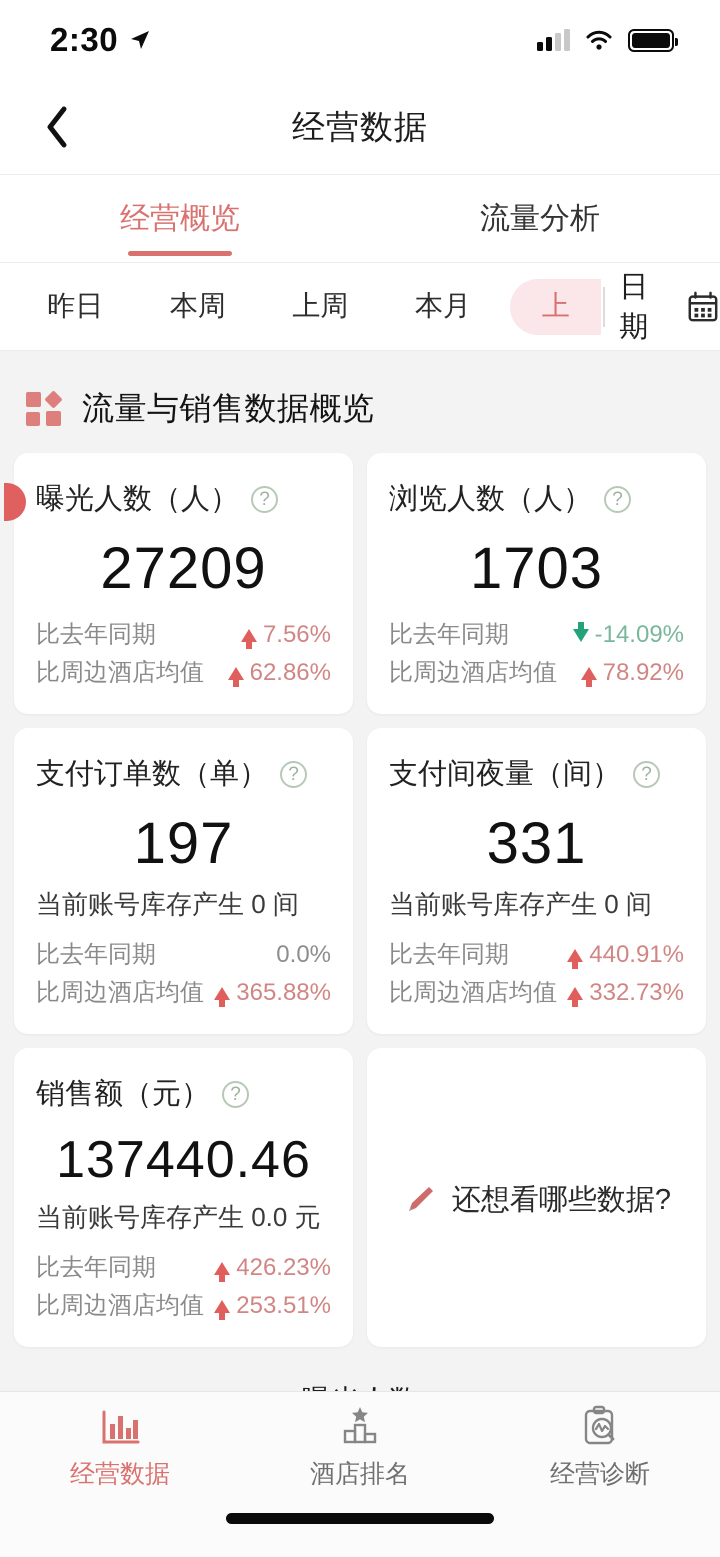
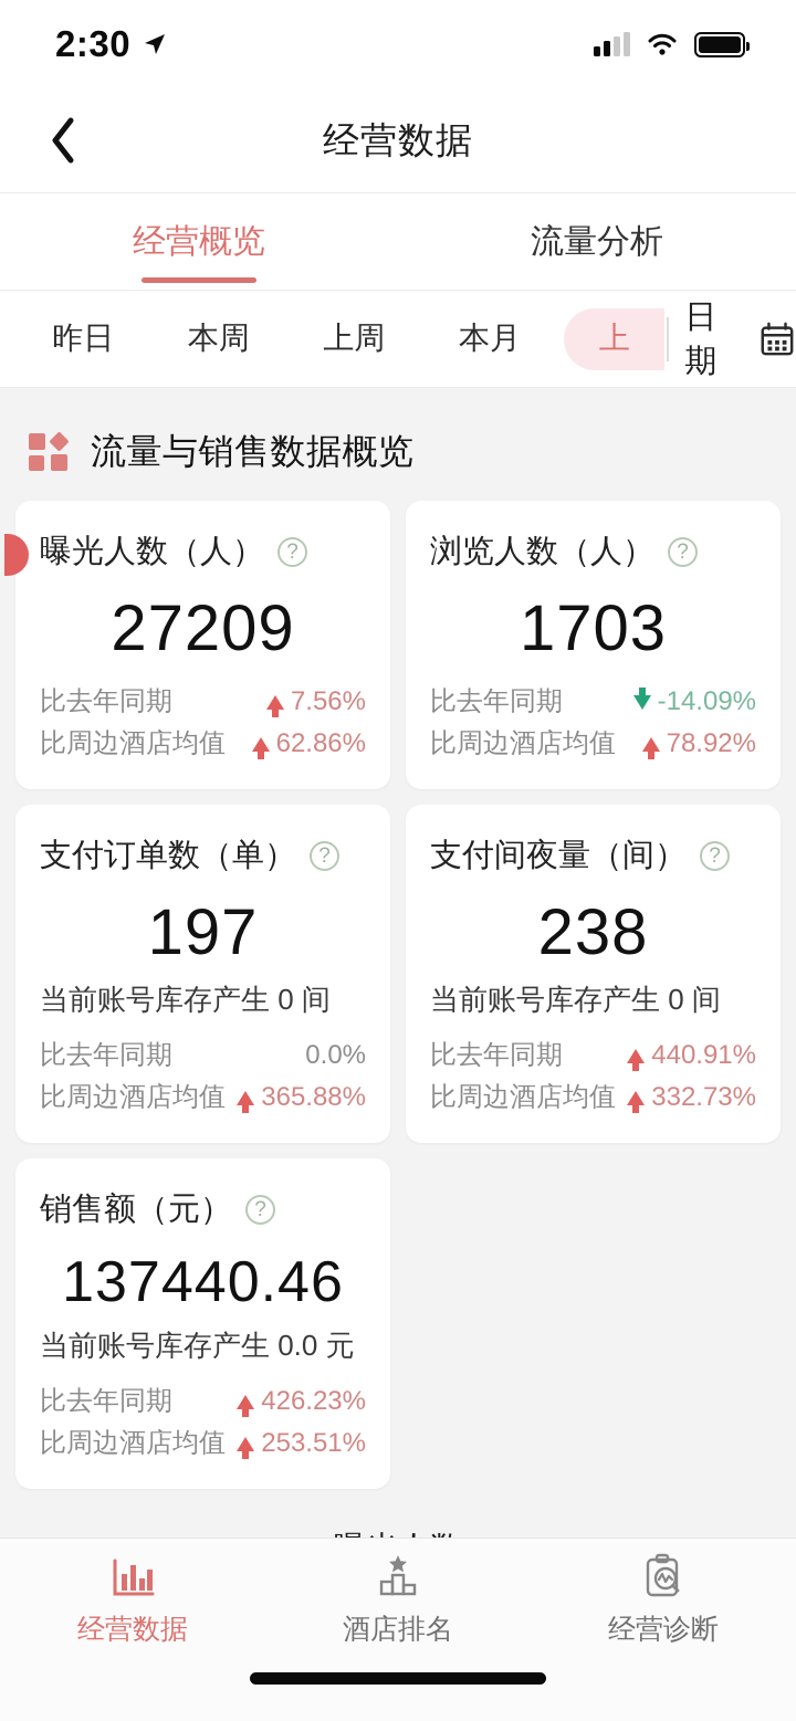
  2:30
  经营数据
  经营概览
  流量分析
  昨日
  本周
  上周
  本月
  上
  日期
  流量与销售数据概览
  曝光人数（人）
  ?
  27209
  比去年同期
  7.56%
  比周边酒店均值
  62.86%
  浏览人数（人）
  ?
  1703
  比去年同期
  -14.09%
  比周边酒店均值
  78.92%
  支付订单数（单）
  ?
  197
  当前账号库存产生 0 间
  比去年同期
  0.0%
  比周边酒店均值
  365.88%
  支付间夜量（间）
  ?
- 331
+ 238
  当前账号库存产生 0 间
  比去年同期
  440.91%
  比周边酒店均值
  332.73%
  销售额（元）
  ?
  137440.46
  当前账号库存产生 0.0 元
  比去年同期
  426.23%
  比周边酒店均值
  253.51%
- 还想看哪些数据?
  经营数据
  酒店排名
  经营诊断
